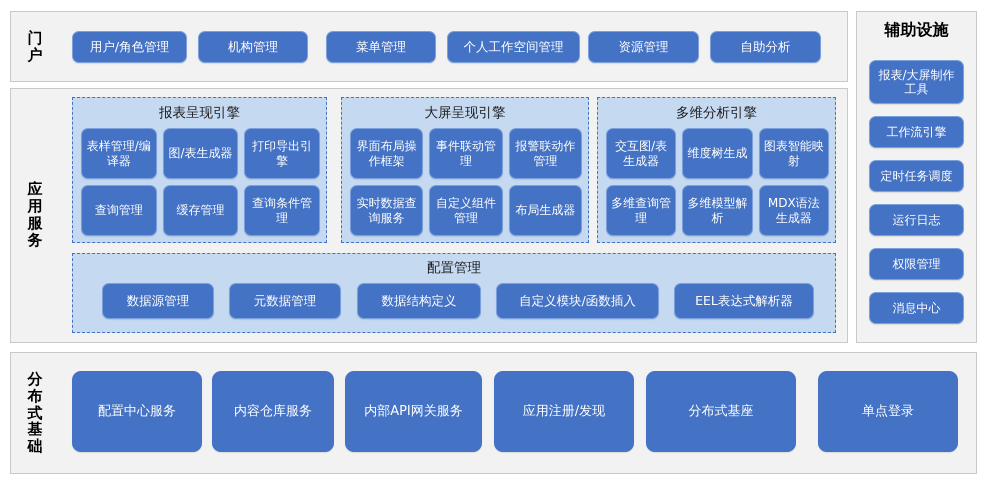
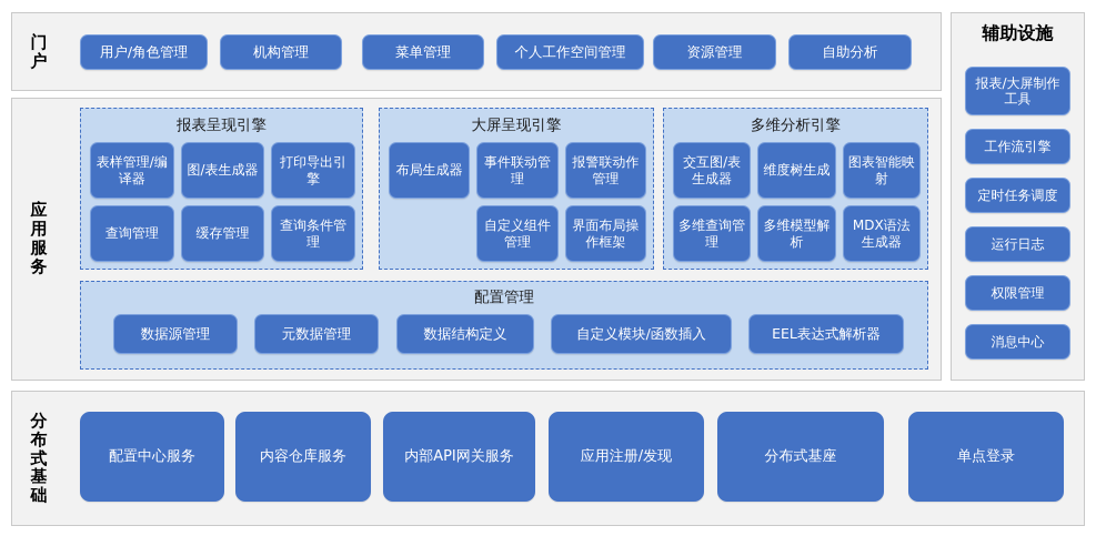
  门
  户
  用户/角色管理
  机构管理
  菜单管理
  个人工作空间管理
  资源管理
  自助分析
  辅助设施
  报表/大屏制作工具
  工作流引擎
  定时任务调度
  运行日志
  权限管理
  消息中心
  应
  用
  服
  务
  报表呈现引擎
  表样管理/编译器
  图/表生成器
  打印导出引擎
  查询管理
  缓存管理
  查询条件管理
  大屏呈现引擎
- 界面布局操作框架
+ 布局生成器
  事件联动管理
  报警联动作管理
- 实时数据查询服务
  自定义组件管理
- 布局生成器
+ 界面布局操作框架
  多维分析引擎
  交互图/表生成器
  维度树生成
  图表智能映射
  多维查询管理
  多维模型解析
  MDX语法生成器
  配置管理
  数据源管理
  元数据管理
  数据结构定义
  自定义模块/函数插入
  EEL表达式解析器
  分
  布
  式
  基
  础
  配置中心服务
  内容仓库服务
  内部API网关服务
  应用注册/发现
  分布式基座
  单点登录
